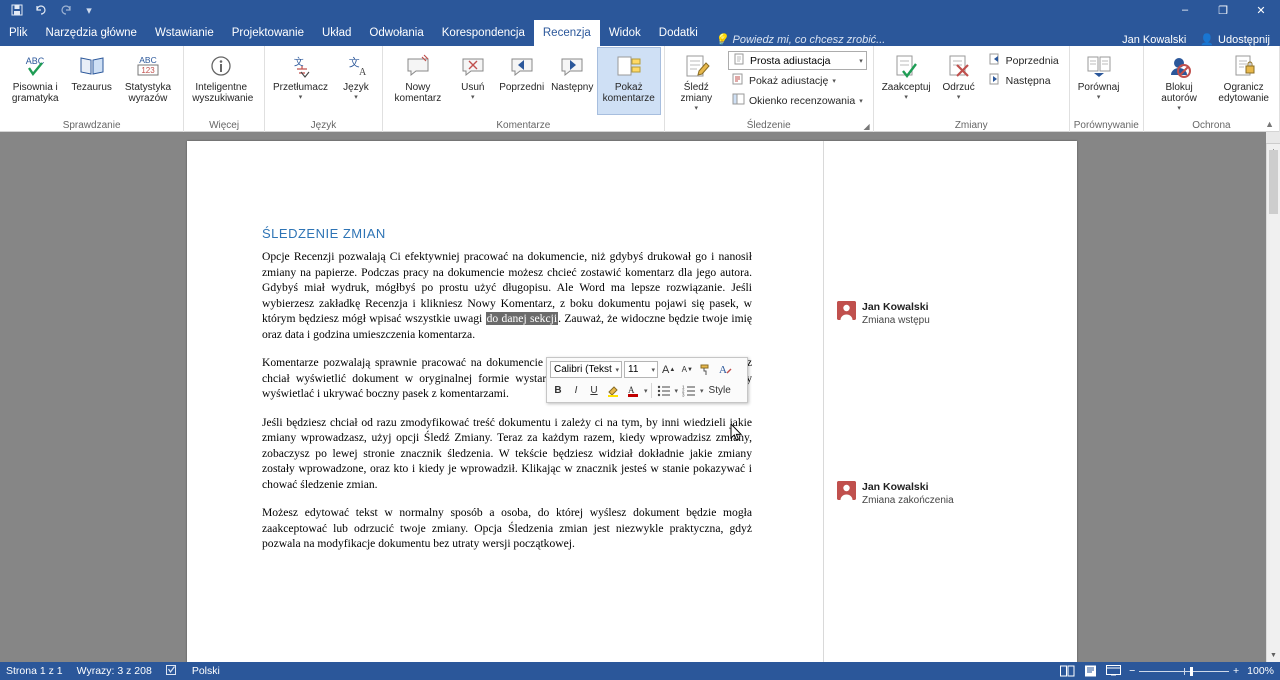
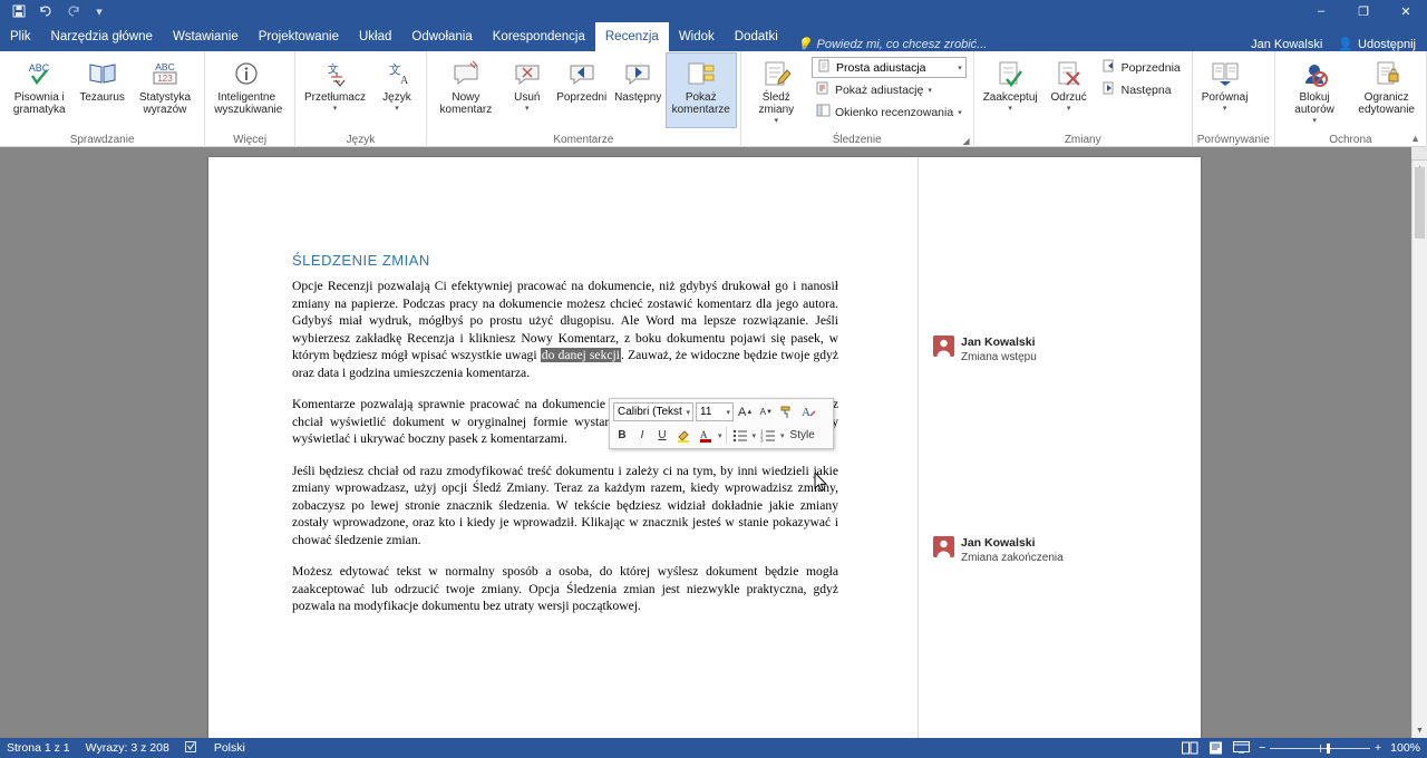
  ▾
  –
  ❐
  ✕
  Plik
  Narzędzia główne
  Wstawianie
  Projektowanie
  Układ
  Odwołania
  Korespondencja
  Recenzja
  Widok
  Dodatki
  💡
  Powiedz mi, co chcesz zrobić...
  Jan Kowalski
  👤
  Udostępnij
  ABC
  Pisownia i gramatyka
  Tezaurus
  ABC
  123
  Statystyka wyrazów
  Sprawdzanie
  Inteligentne wyszukiwanie
  文
  Przetłumacz
  文
  A
  Język
  Język
  Nowy komentarz
  Usuń
  Poprzedni
  Następny
  Pokaż komentarze
  Komentarze
  Śledź zmiany
  Prosta adiustacja
  Pokaż adiustację
  Okienko recenzowania
  Śledzenie
  ◢
  Zaakceptuj
  Odrzuć
  Poprzednia
  Następna
  Zmiany
  Porównaj
  Porównywanie
  Blokuj autorów
  Ogranicz edytowanie
  Ochrona
  ▲
  ŚLEDZENIE ZMIAN
- Opcje Recenzji pozwalają Ci efektywniej pracować na dokumencie, niż gdybyś drukował go i nanosił zmiany na papierze. Podczas pracy na dokumencie możesz chcieć zostawić komentarz dla jego autora. Gdybyś miał wydruk, mógłbyś po prostu użyć długopisu. Ale Word ma lepsze rozwiązanie. Jeśli wybierzesz zakładkę Recenzja i klikniesz Nowy Komentarz, z boku dokumentu pojawi się pasek, w którym będziesz mógł wpisać wszystkie uwagi do danej sekcji. Zauważ, że widoczne będzie twoje imię oraz data i godzina umieszczenia komentarza.
+ Opcje Recenzji pozwalają Ci efektywniej pracować na dokumencie, niż gdybyś drukował go i nanosił zmiany na papierze. Podczas pracy na dokumencie możesz chcieć zostawić komentarz dla jego autora. Gdybyś miał wydruk, mógłbyś po prostu użyć długopisu. Ale Word ma lepsze rozwiązanie. Jeśli wybierzesz zakładkę Recenzja i klikniesz Nowy Komentarz, z boku dokumentu pojawi się pasek, w którym będziesz mógł wpisać wszystkie uwagi do danej sekcji. Zauważ, że widoczne będzie twoje gdyż oraz data i godzina umieszczenia komentarza.
  Jeśli będziesz chciał od razu zmodyfikować treść dokumentu i zależy ci na tym, by inni wiedzieli jakie zmiany wprowadzasz, użyj opcji Śledź Zmiany. Teraz za każdym razem, kiedy wprowadzisz zmny, zobaczysz po lewej stronie znacznik śledzenia. W tekście będziesz widział dokładnie jakie zmiany zostały wprowadzone, oraz kto i kiedy je wprowadził. Klikając w znacznik jesteś w stanie pokazywać i chować śledzenie zmian.
  Możesz edytować tekst w normalny sposób a osoba, do której wyślesz dokument będzie mogła zaakceptować lub odrzucić twoje zmiany. Opcja Śledzenia zmian jest niezwykle praktyczna, gdyż pozwala na modyfikacje dokumentu bez utraty wersji początkowej.
  Jan Kowalski
  Zmiana wstępu
  Jan Kowalski
  Zmiana zakończenia
  Calibri (Tekst
  11
  A
  A
  A
  B
  I
  U
  A
  Style
  Strona 1 z 1
  Wyrazy: 3 z 208
  Polski
  −
  +
  100%
